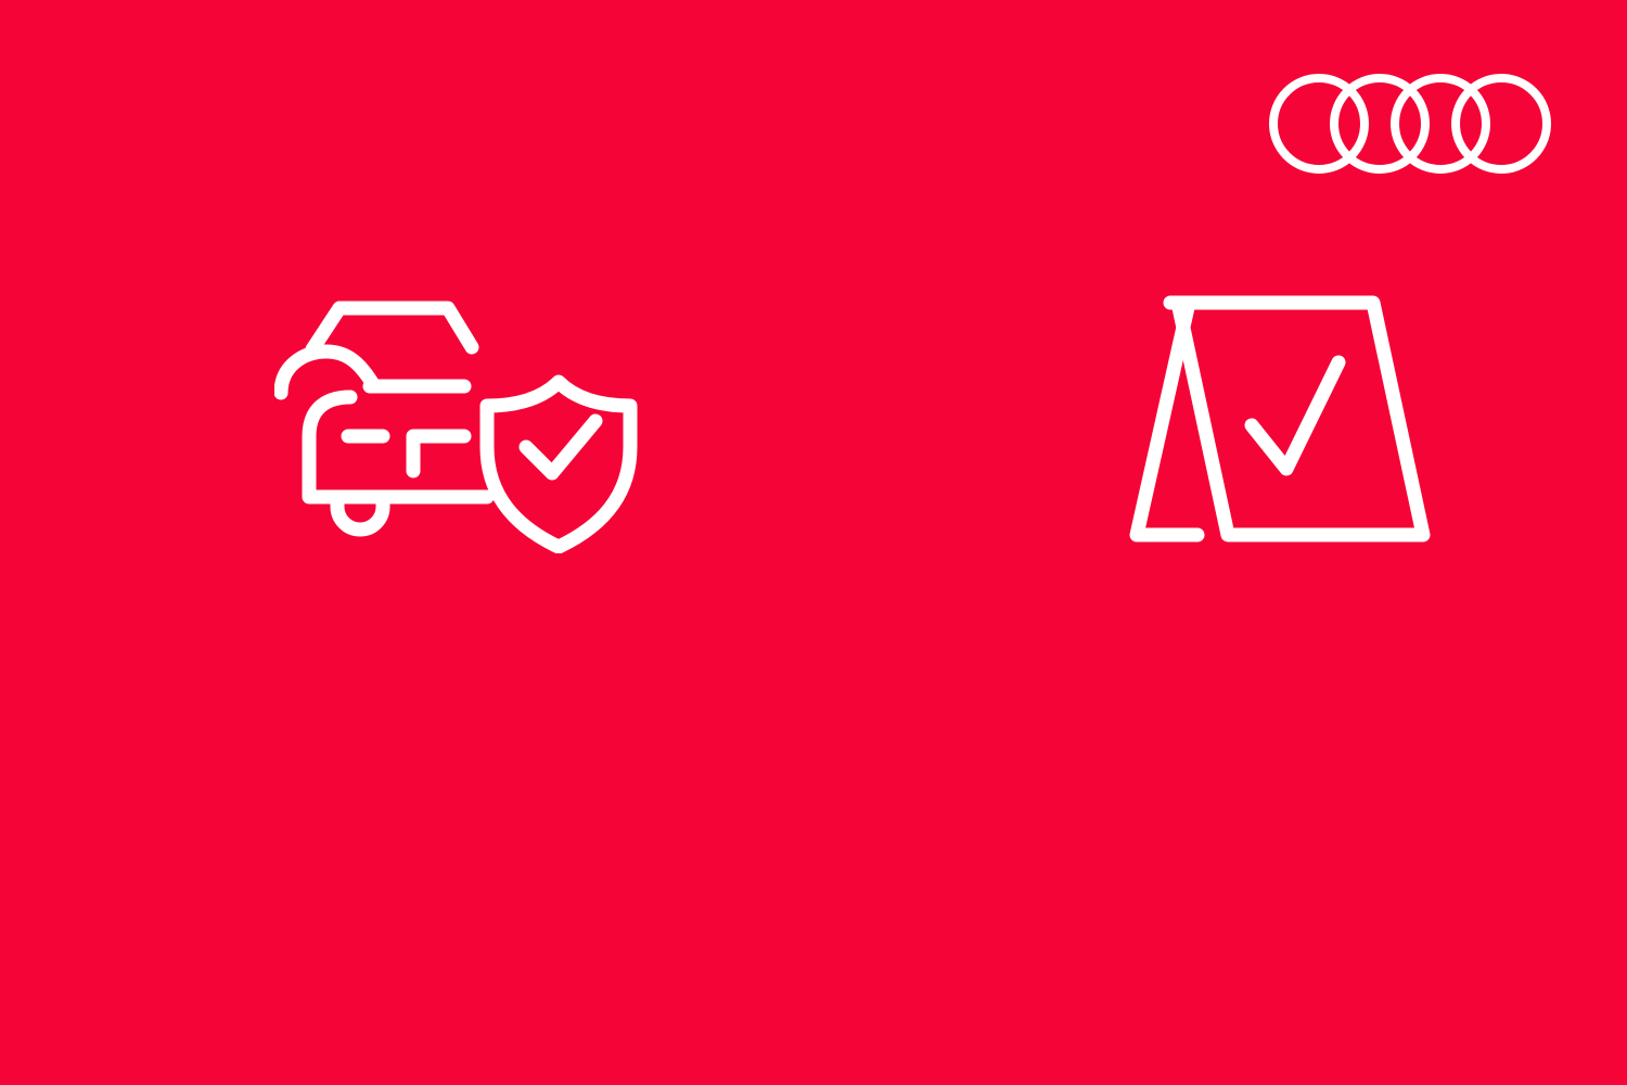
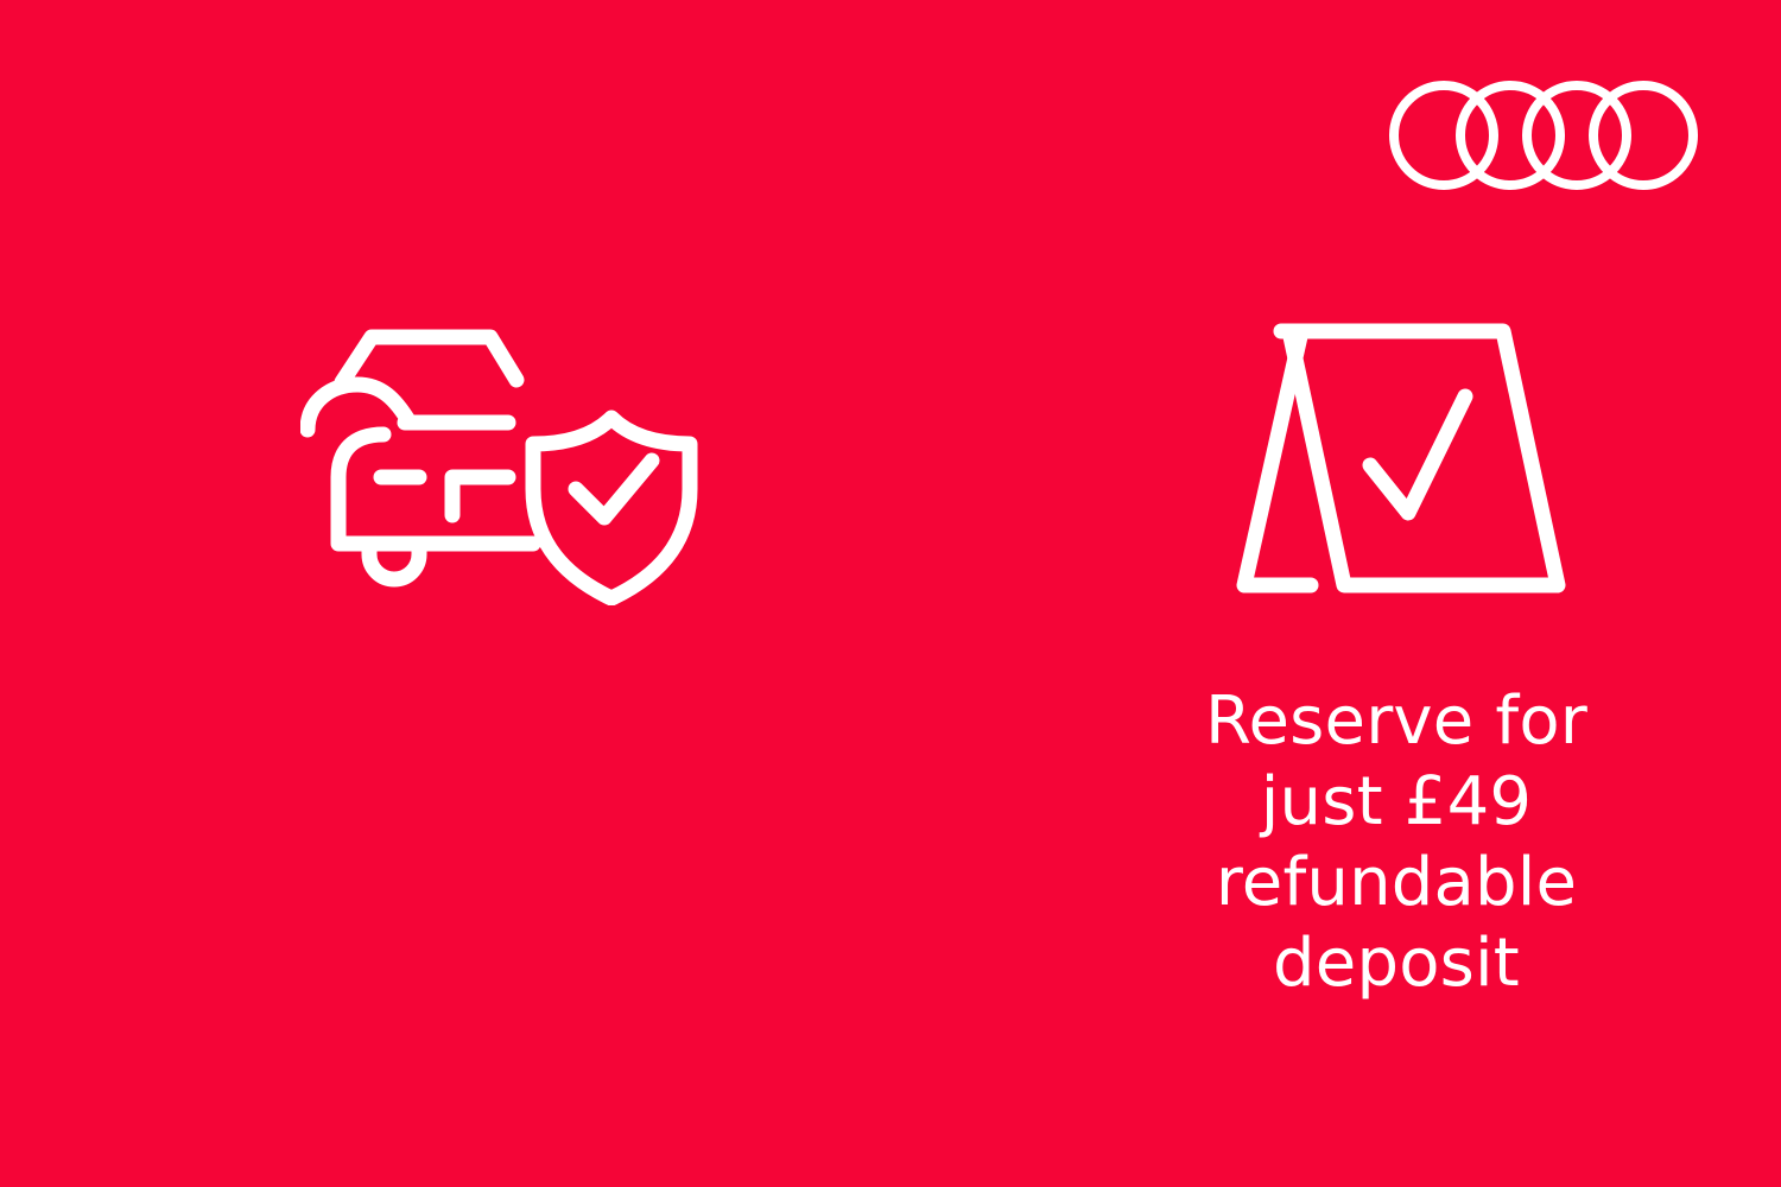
+ Reserve for
+ just £49
+ refundable
+ deposit
